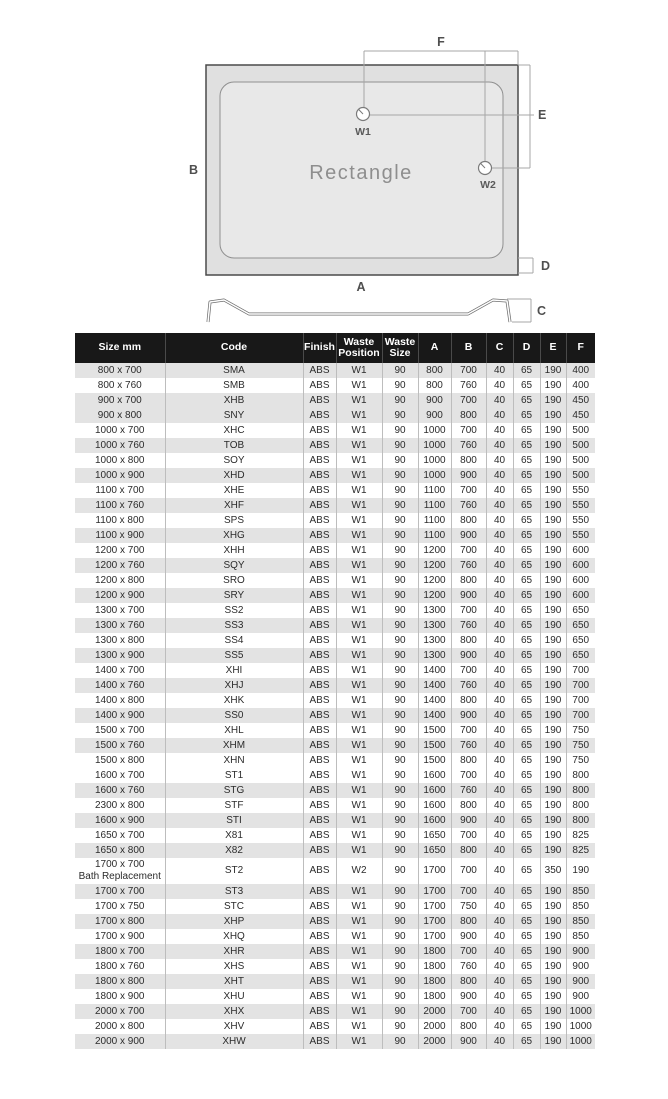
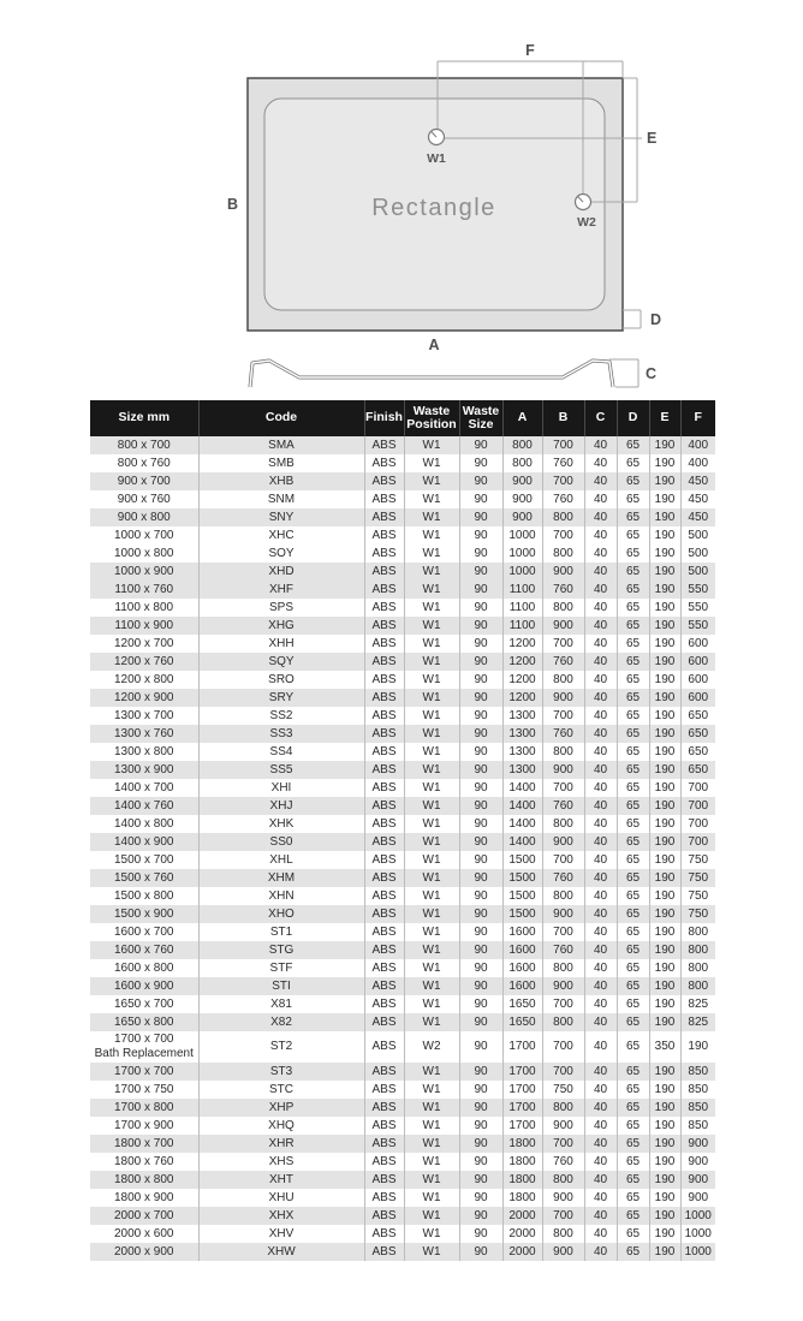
  Rectangle
  W1
  W2
  F
  E
  B
  A
  D
  C
  Size mm	Code	Finish	Waste Position	Waste Size	A	B	C	D	E	F
  800 x 700	SMA	ABS	W1	90	800	700	40	65	190	400
  800 x 760	SMB	ABS	W1	90	800	760	40	65	190	400
  900 x 700	XHB	ABS	W1	90	900	700	40	65	190	450
+ 900 x 760	SNM	ABS	W1	90	900	760	40	65	190	450
  900 x 800	SNY	ABS	W1	90	900	800	40	65	190	450
  1000 x 700	XHC	ABS	W1	90	1000	700	40	65	190	500
- 1000 x 760	TOB	ABS	W1	90	1000	760	40	65	190	500
  1000 x 800	SOY	ABS	W1	90	1000	800	40	65	190	500
  1000 x 900	XHD	ABS	W1	90	1000	900	40	65	190	500
- 1100 x 700	XHE	ABS	W1	90	1100	700	40	65	190	550
  1100 x 760	XHF	ABS	W1	90	1100	760	40	65	190	550
  1100 x 800	SPS	ABS	W1	90	1100	800	40	65	190	550
  1100 x 900	XHG	ABS	W1	90	1100	900	40	65	190	550
  1200 x 700	XHH	ABS	W1	90	1200	700	40	65	190	600
  1200 x 760	SQY	ABS	W1	90	1200	760	40	65	190	600
  1200 x 800	SRO	ABS	W1	90	1200	800	40	65	190	600
  1200 x 900	SRY	ABS	W1	90	1200	900	40	65	190	600
  1300 x 700	SS2	ABS	W1	90	1300	700	40	65	190	650
  1300 x 760	SS3	ABS	W1	90	1300	760	40	65	190	650
  1300 x 800	SS4	ABS	W1	90	1300	800	40	65	190	650
  1300 x 900	SS5	ABS	W1	90	1300	900	40	65	190	650
  1400 x 700	XHI	ABS	W1	90	1400	700	40	65	190	700
  1400 x 760	XHJ	ABS	W1	90	1400	760	40	65	190	700
  1400 x 800	XHK	ABS	W1	90	1400	800	40	65	190	700
  1400 x 900	SS0	ABS	W1	90	1400	900	40	65	190	700
  1500 x 700	XHL	ABS	W1	90	1500	700	40	65	190	750
  1500 x 760	XHM	ABS	W1	90	1500	760	40	65	190	750
  1500 x 800	XHN	ABS	W1	90	1500	800	40	65	190	750
+ 1500 x 900	XHO	ABS	W1	90	1500	900	40	65	190	750
  1600 x 700	ST1	ABS	W1	90	1600	700	40	65	190	800
  1600 x 760	STG	ABS	W1	90	1600	760	40	65	190	800
- 2300 x 800	STF	ABS	W1	90	1600	800	40	65	190	800
+ 1600 x 800	STF	ABS	W1	90	1600	800	40	65	190	800
  1600 x 900	STI	ABS	W1	90	1600	900	40	65	190	800
  1650 x 700	X81	ABS	W1	90	1650	700	40	65	190	825
  1650 x 800	X82	ABS	W1	90	1650	800	40	65	190	825
  1700 x 700 Bath Replacement	ST2	ABS	W2	90	1700	700	40	65	350	190
  1700 x 700	ST3	ABS	W1	90	1700	700	40	65	190	850
  1700 x 750	STC	ABS	W1	90	1700	750	40	65	190	850
  1700 x 800	XHP	ABS	W1	90	1700	800	40	65	190	850
  1700 x 900	XHQ	ABS	W1	90	1700	900	40	65	190	850
  1800 x 700	XHR	ABS	W1	90	1800	700	40	65	190	900
  1800 x 760	XHS	ABS	W1	90	1800	760	40	65	190	900
  1800 x 800	XHT	ABS	W1	90	1800	800	40	65	190	900
  1800 x 900	XHU	ABS	W1	90	1800	900	40	65	190	900
  2000 x 700	XHX	ABS	W1	90	2000	700	40	65	190	1000
- 2000 x 800	XHV	ABS	W1	90	2000	800	40	65	190	1000
+ 2000 x 600	XHV	ABS	W1	90	2000	800	40	65	190	1000
  2000 x 900	XHW	ABS	W1	90	2000	900	40	65	190	1000
